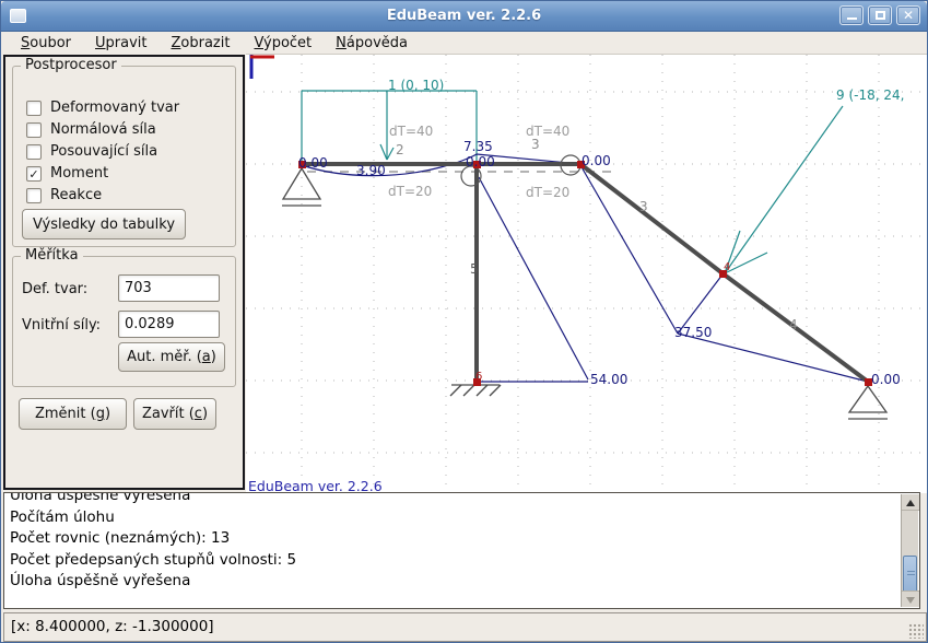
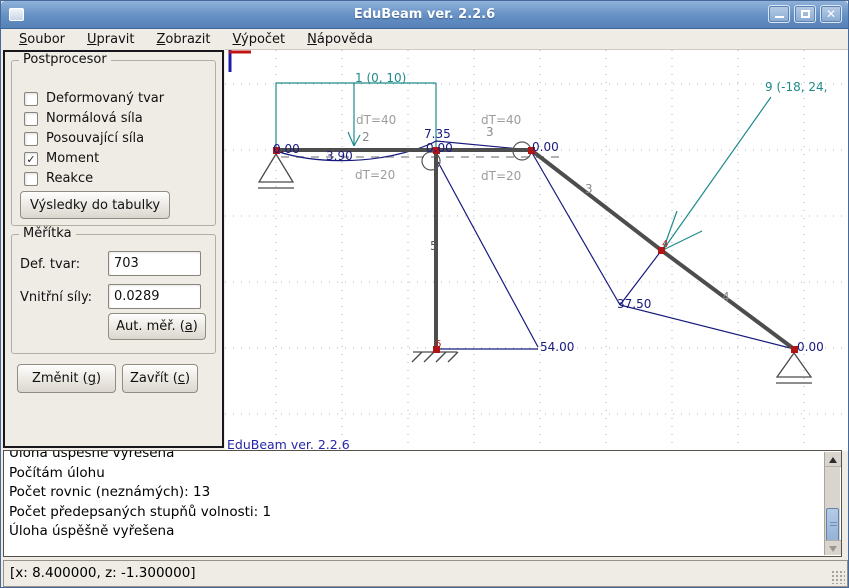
  EduBeam ver. 2.2.6
  ✕
  Soubor
  Upravit
  Zobrazit
  Výpočet
  Nápověda
  Postprocesor
  Deformovaný tvar
  Normálová síla
  Posouvající síla
  ✓
  Moment
  Reakce
  Výsledky do tabulky
  Měřítka
  Def. tvar:
  703
  Vnitřní síly:
  0.0289
  Aut. měř. (a)
  Změnit (g)
  Zavřít (c)
  1 (0, 10)
  9 (-18, 24,
  dT=40
  dT=40
  dT=20
  dT=20
  0.00
  3.90
  7.35
  0.00
  0.00
  54.00
  37.50
  0.00
  2
  3
  3
  4
  5
  4
  6
  EduBeam ver. 2.2.6
  Úloha úspěšně vyřešena
  Počítám úlohu
  Počet rovnic (neznámých): 13
- Počet předepsaných stupňů volnosti: 5
+ Počet předepsaných stupňů volnosti: 1
  Úloha úspěšně vyřešena
  [x: 8.400000, z: -1.300000]
